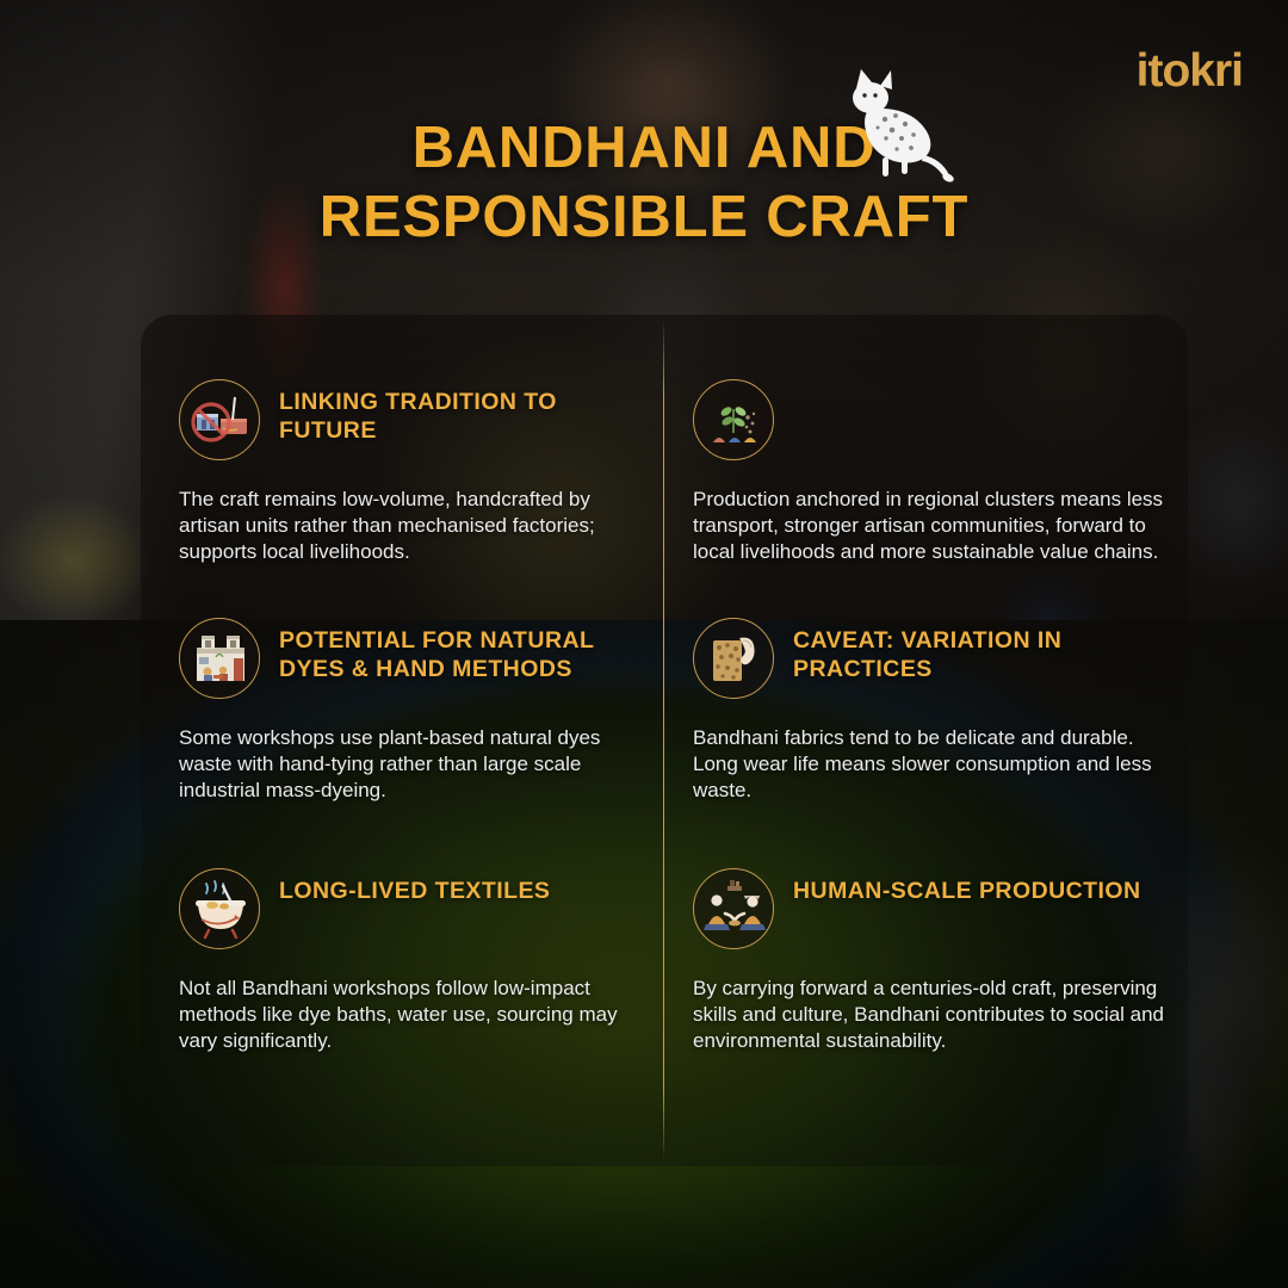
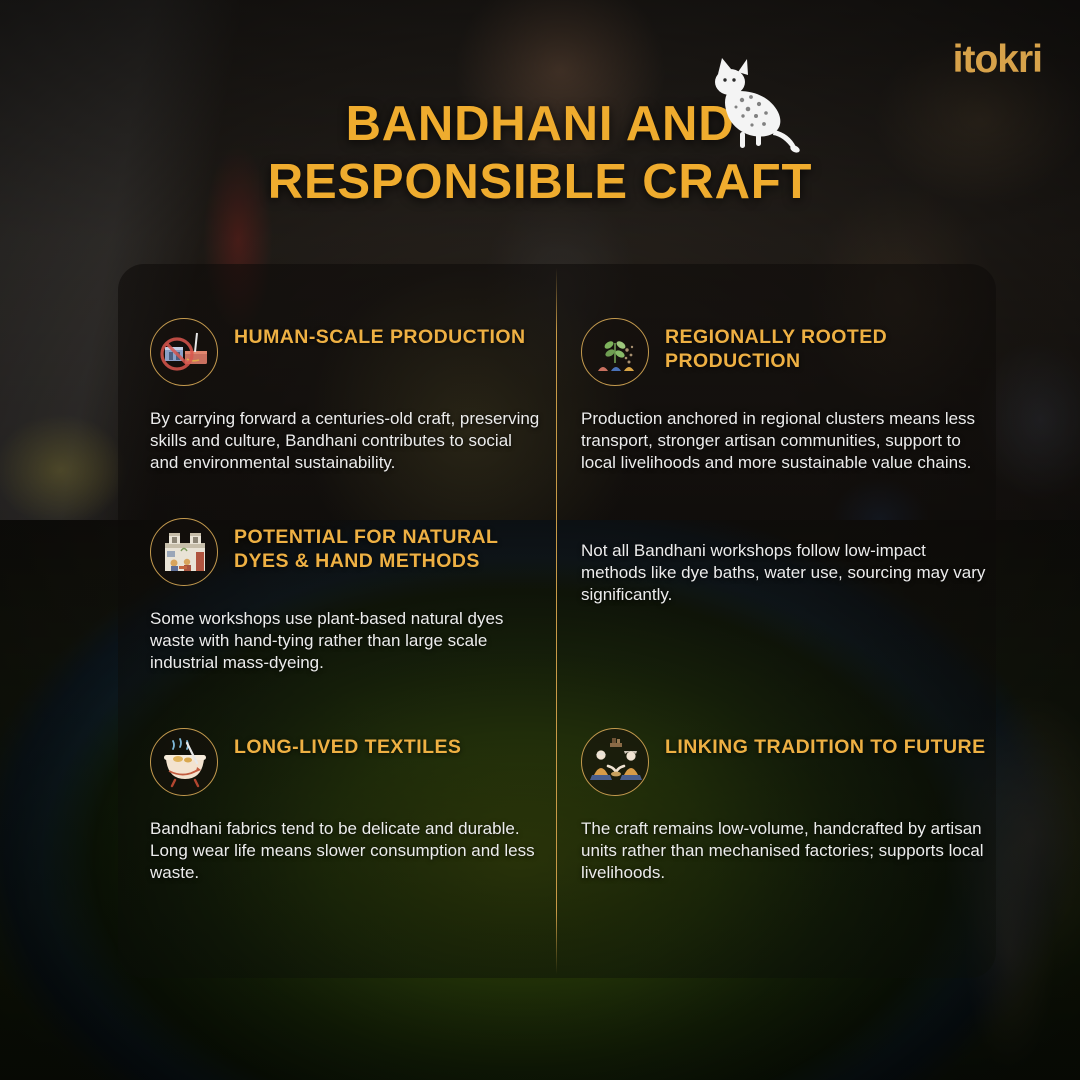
  itokri
  BANDHANI AND
  RESPONSIBLE CRAFT
- LINKING TRADITION TO FUTURE
+ HUMAN-SCALE PRODUCTION
- The craft remains low-volume, handcrafted by artisan units rather than mechanised factories; supports local livelihoods.
+ By carrying forward a centuries-old craft, preserving skills and culture, Bandhani contributes to social and environmental sustainability.
+ REGIONALLY ROOTED PRODUCTION
- Production anchored in regional clusters means less transport, stronger artisan communities, forward to local livelihoods and more sustainable value chains.
+ Production anchored in regional clusters means less transport, stronger artisan communities, support to local livelihoods and more sustainable value chains.
  POTENTIAL FOR NATURAL DYES & HAND METHODS
  Some workshops use plant-based natural dyes waste with hand-tying rather than large scale industrial mass-dyeing.
- CAVEAT: VARIATION IN PRACTICES
- Bandhani fabrics tend to be delicate and durable. Long wear life means slower consumption and less waste.
+ Not all Bandhani workshops follow low-impact methods like dye baths, water use, sourcing may vary significantly.
  LONG-LIVED TEXTILES
- Not all Bandhani workshops follow low-impact methods like dye baths, water use, sourcing may vary significantly.
+ Bandhani fabrics tend to be delicate and durable. Long wear life means slower consumption and less waste.
- HUMAN-SCALE PRODUCTION
+ LINKING TRADITION TO FUTURE
- By carrying forward a centuries-old craft, preserving skills and culture, Bandhani contributes to social and environmental sustainability.
+ The craft remains low-volume, handcrafted by artisan units rather than mechanised factories; supports local livelihoods.
